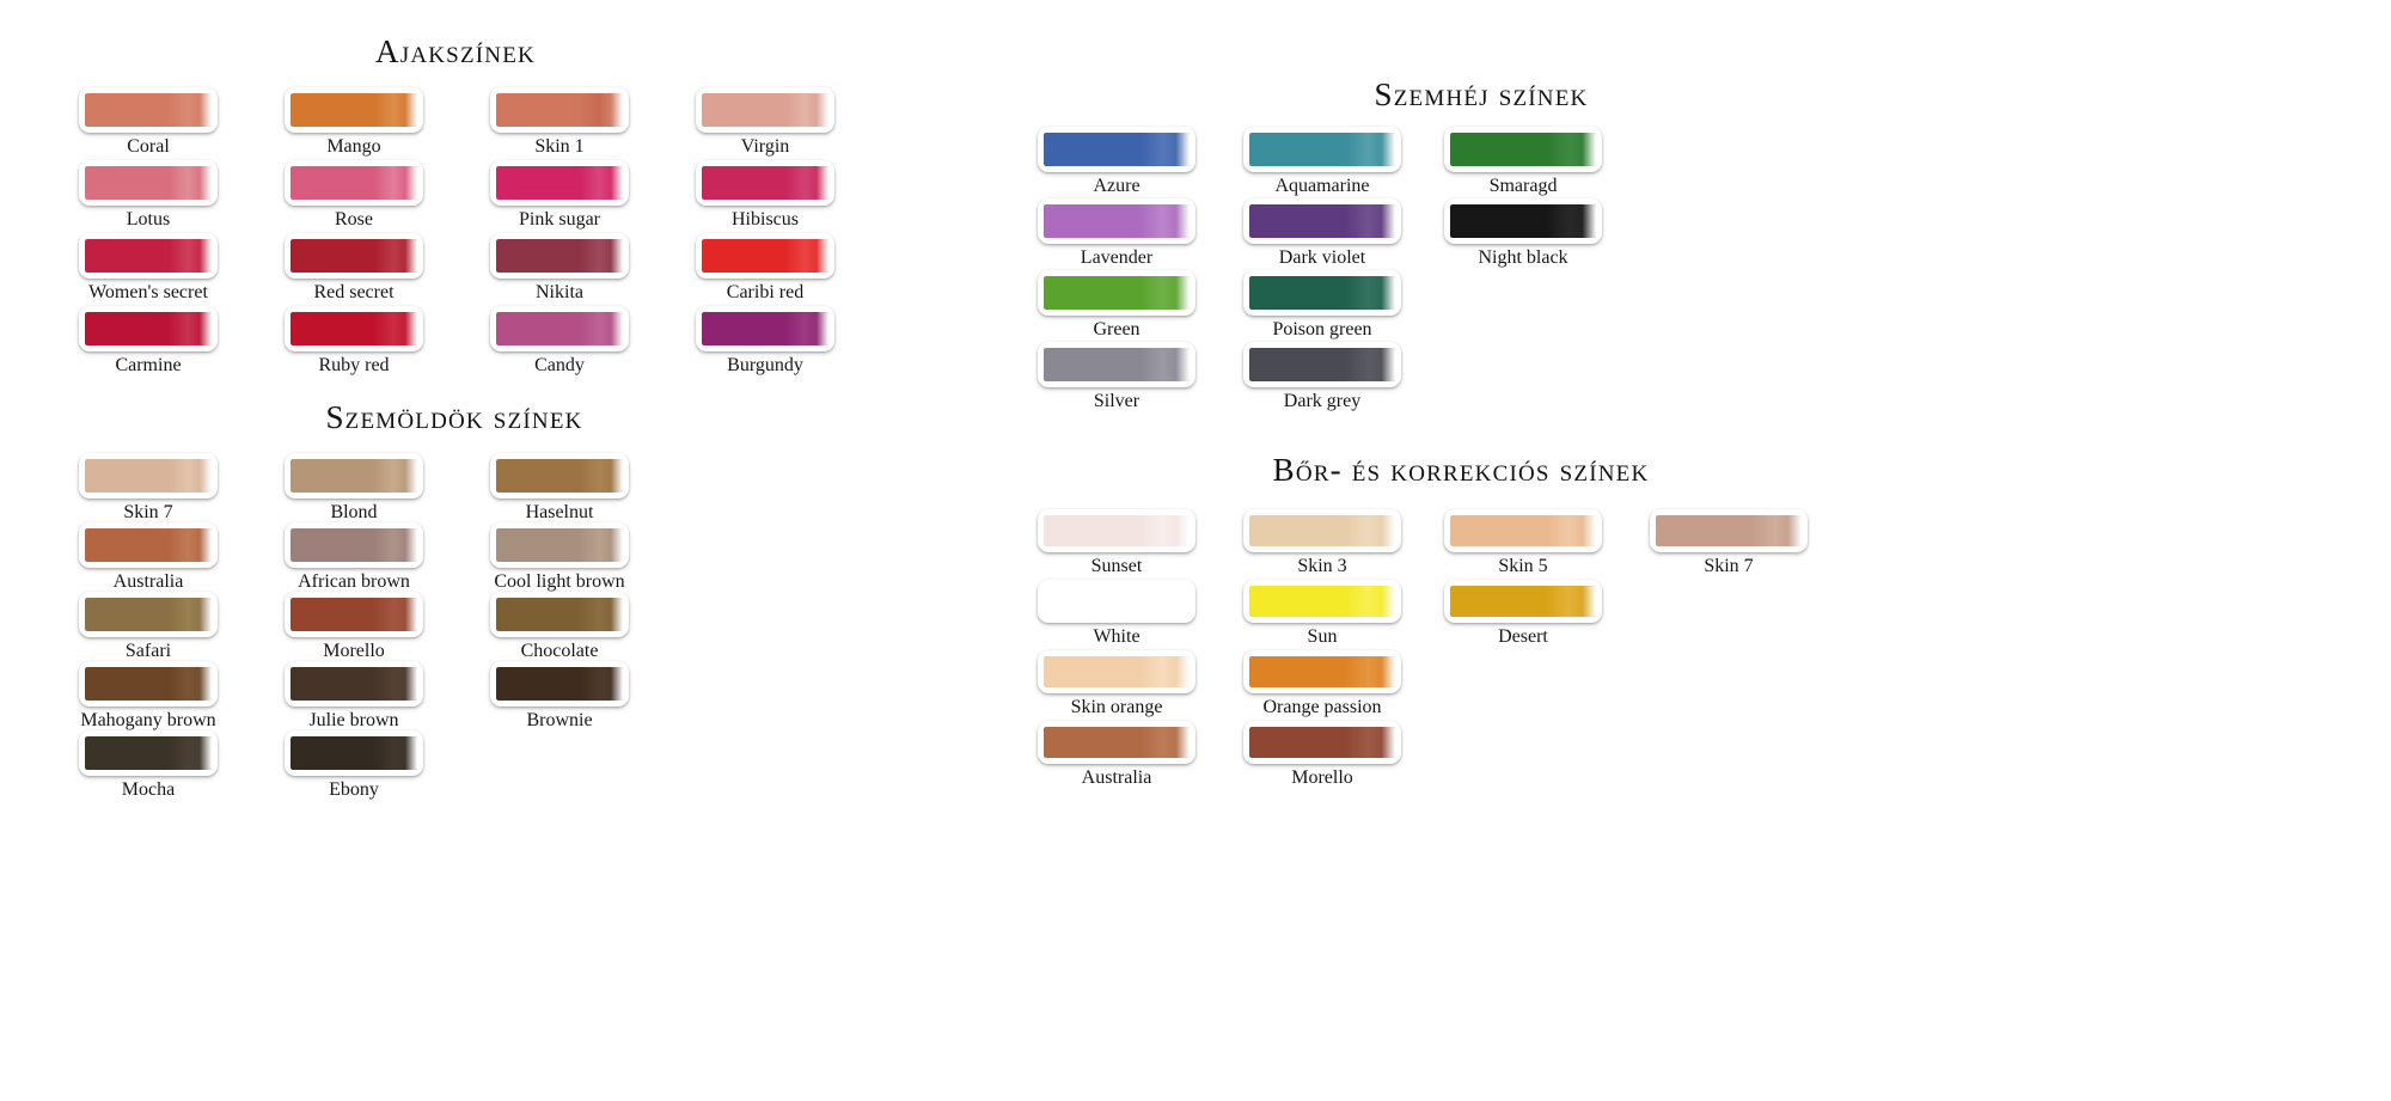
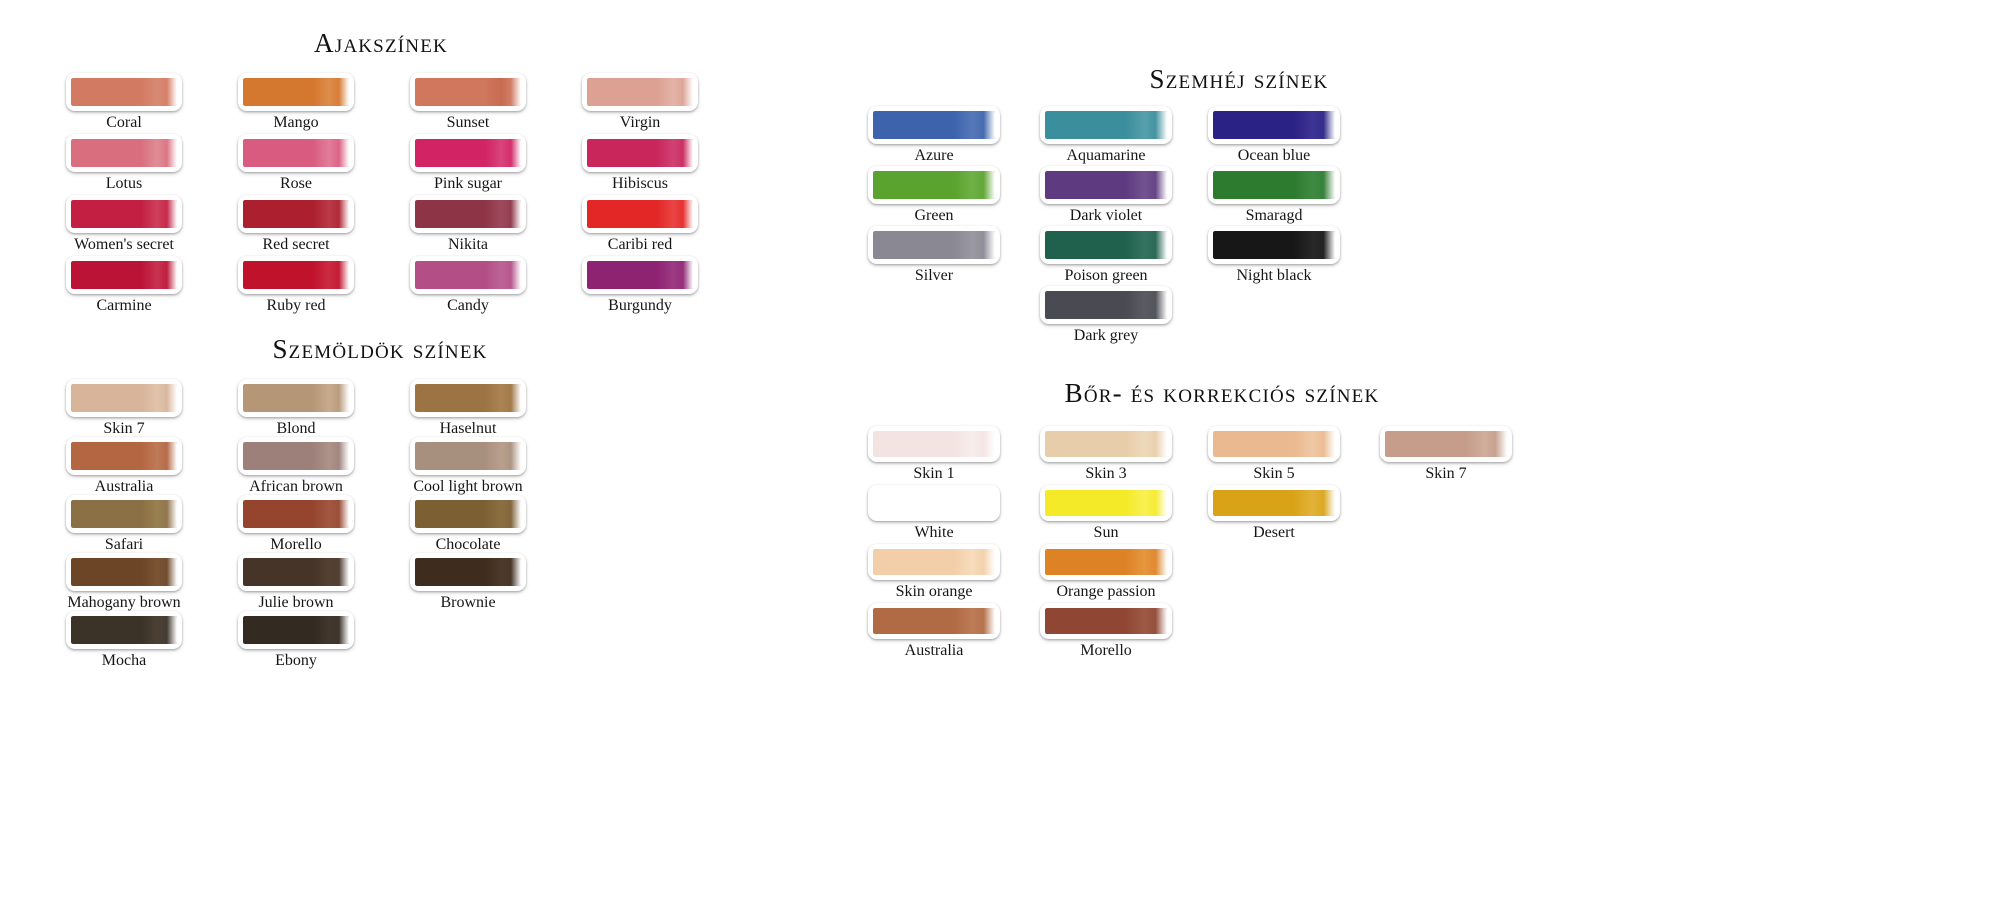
  Ajakszínek
  Coral
  Lotus
  Women's secret
  Carmine
  Mango
  Rose
  Red secret
  Ruby red
- Skin 1
+ Sunset
  Pink sugar
  Nikita
  Candy
  Virgin
  Hibiscus
  Caribi red
  Burgundy
  Szemöldök színek
  Skin 7
  Australia
  Safari
  Mahogany brown
  Mocha
  Blond
  African brown
  Morello
  Julie brown
  Ebony
  Haselnut
  Cool light brown
  Chocolate
  Brownie
  Szemhéj színek
  Azure
- Lavender
  Green
  Silver
  Aquamarine
  Dark violet
  Poison green
  Dark grey
+ Ocean blue
  Smaragd
  Night black
  Bőr- és korrekciós színek
- Sunset
+ Skin 1
  White
  Skin orange
  Australia
  Skin 3
  Sun
  Orange passion
  Morello
  Skin 5
  Desert
  Skin 7
